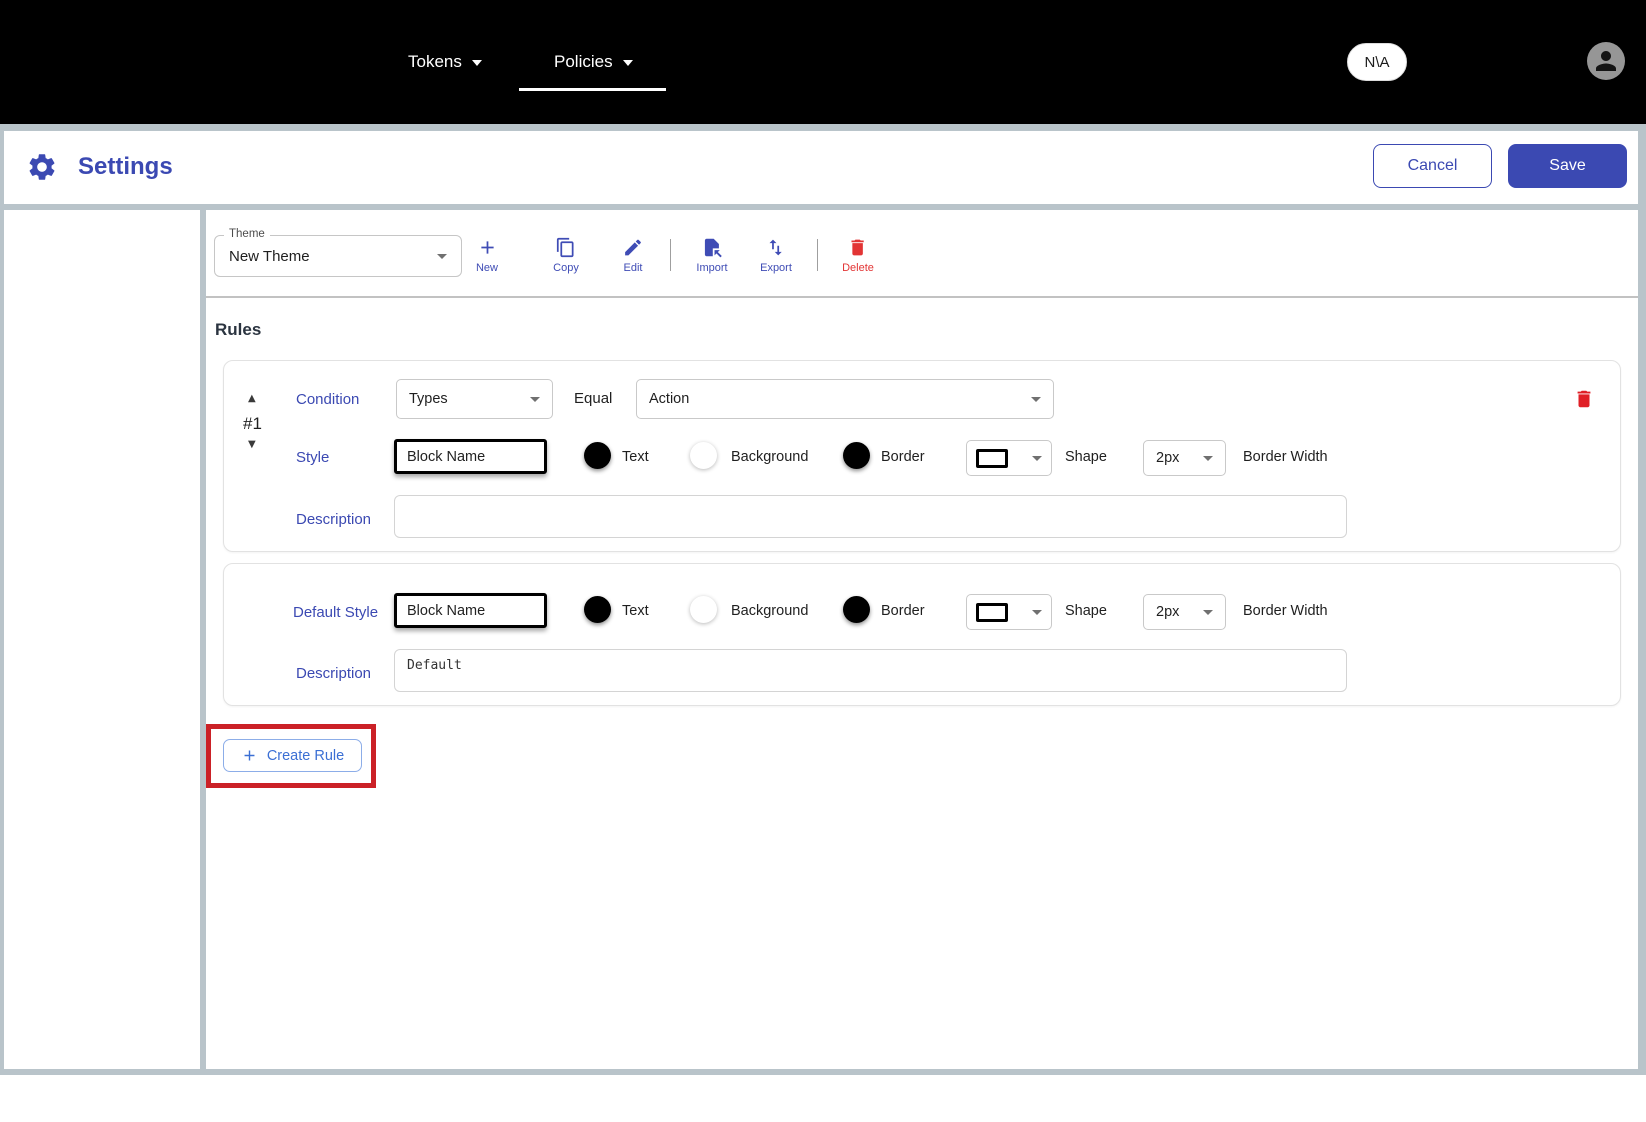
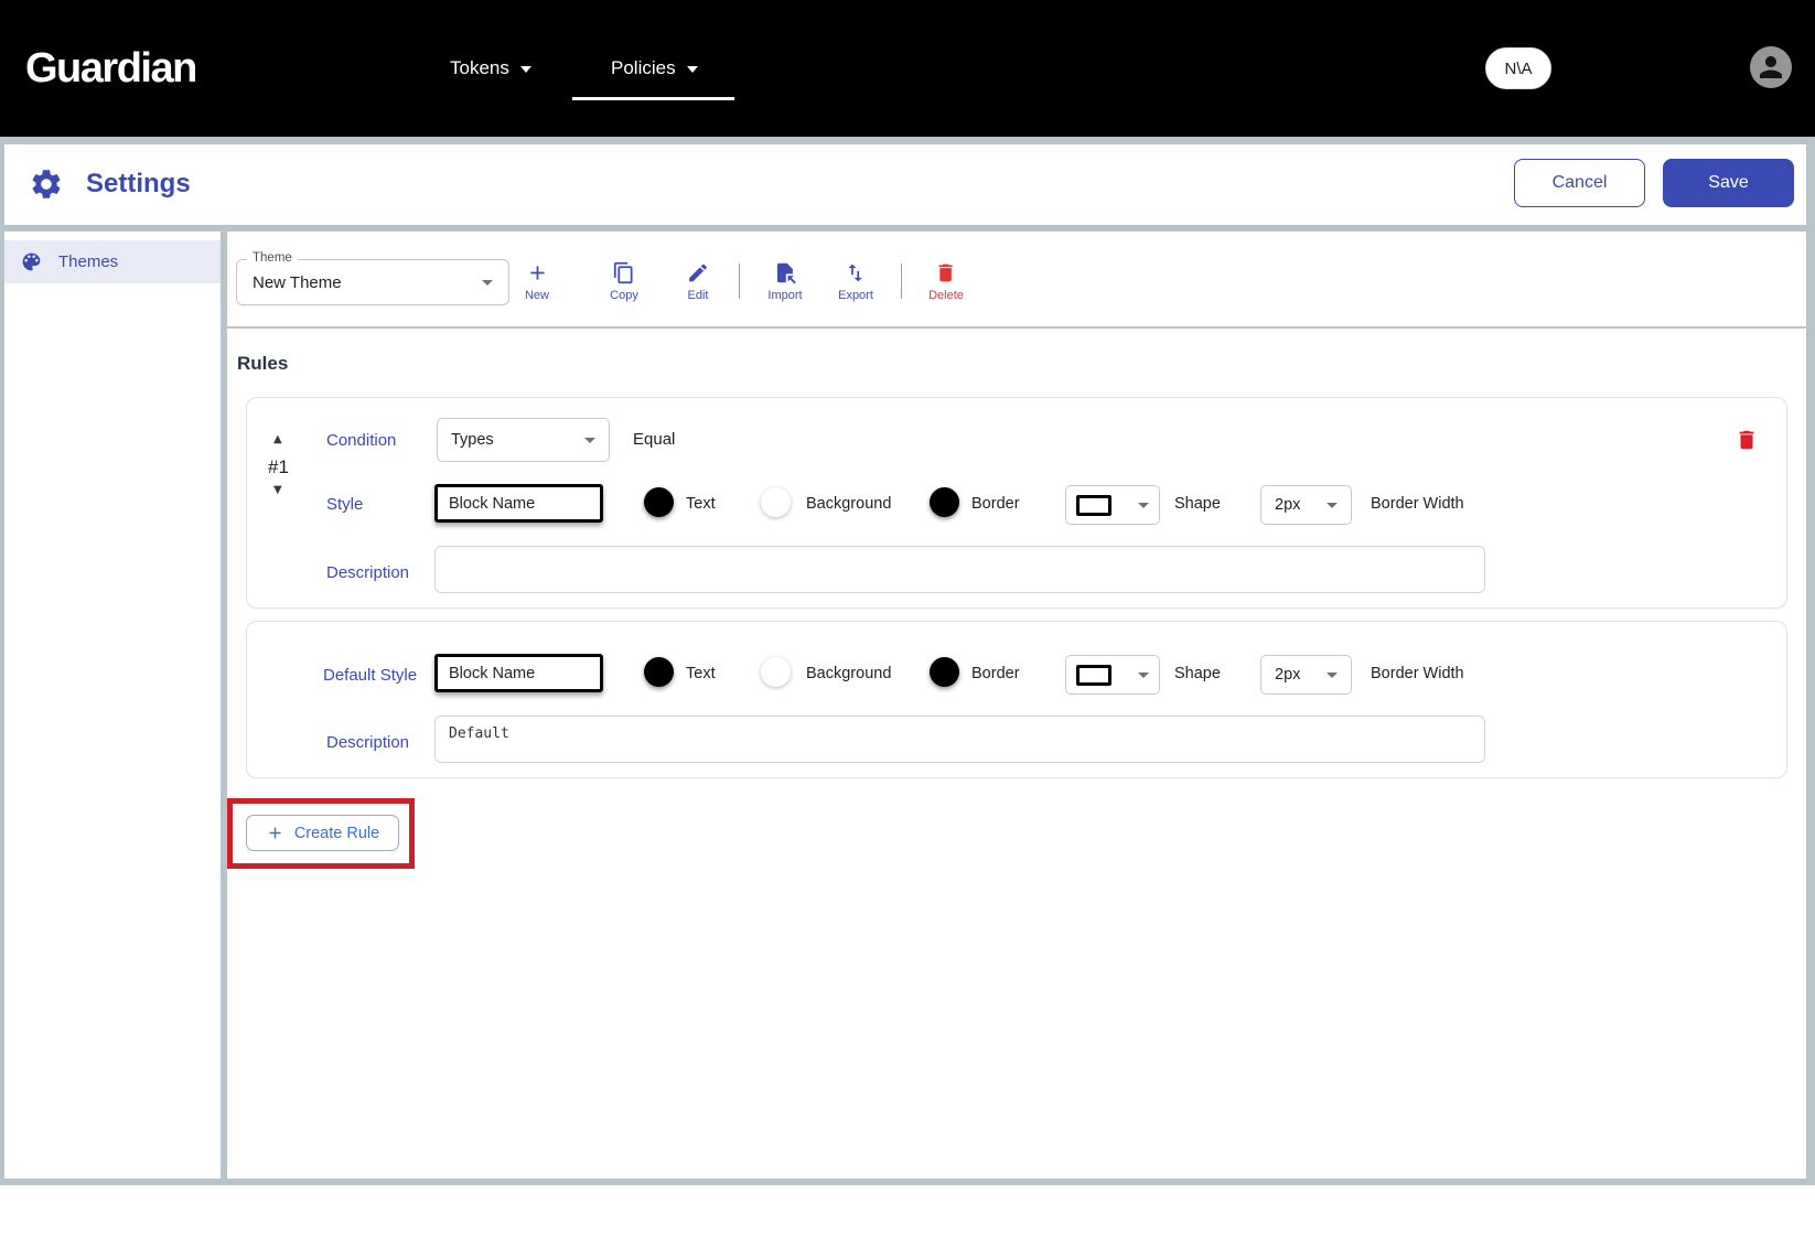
+ Guardian
  Tokens
  Policies
  N\A
  Settings
  Cancel
  Save
+ Themes
  Theme
  New Theme
  New
  Copy
  Edit
  Import
  Export
  Delete
  Rules
  ▲
  #1
  ▼
  Condition
  Types
  Equal
- Action
  Style
  Block Name
  Text
  Background
  Border
  Shape
  2px
  Border Width
  Description
  Default Style
  Block Name
  Text
  Background
  Border
  Shape
  2px
  Border Width
  Description
  Default
  Create Rule
